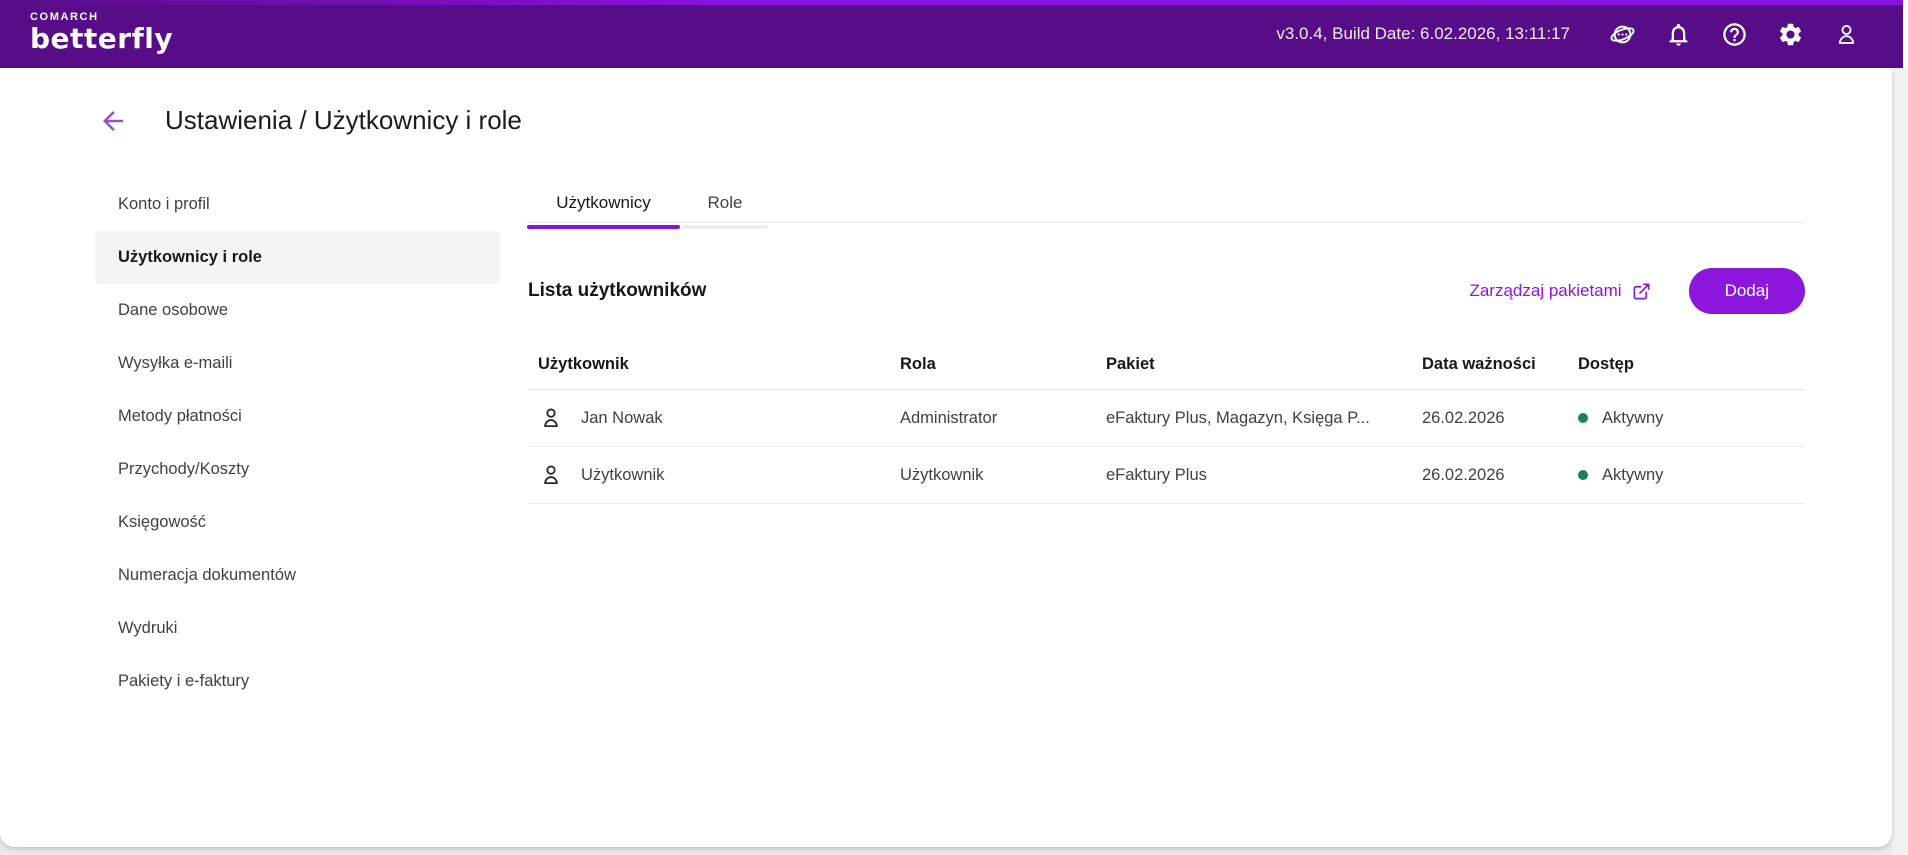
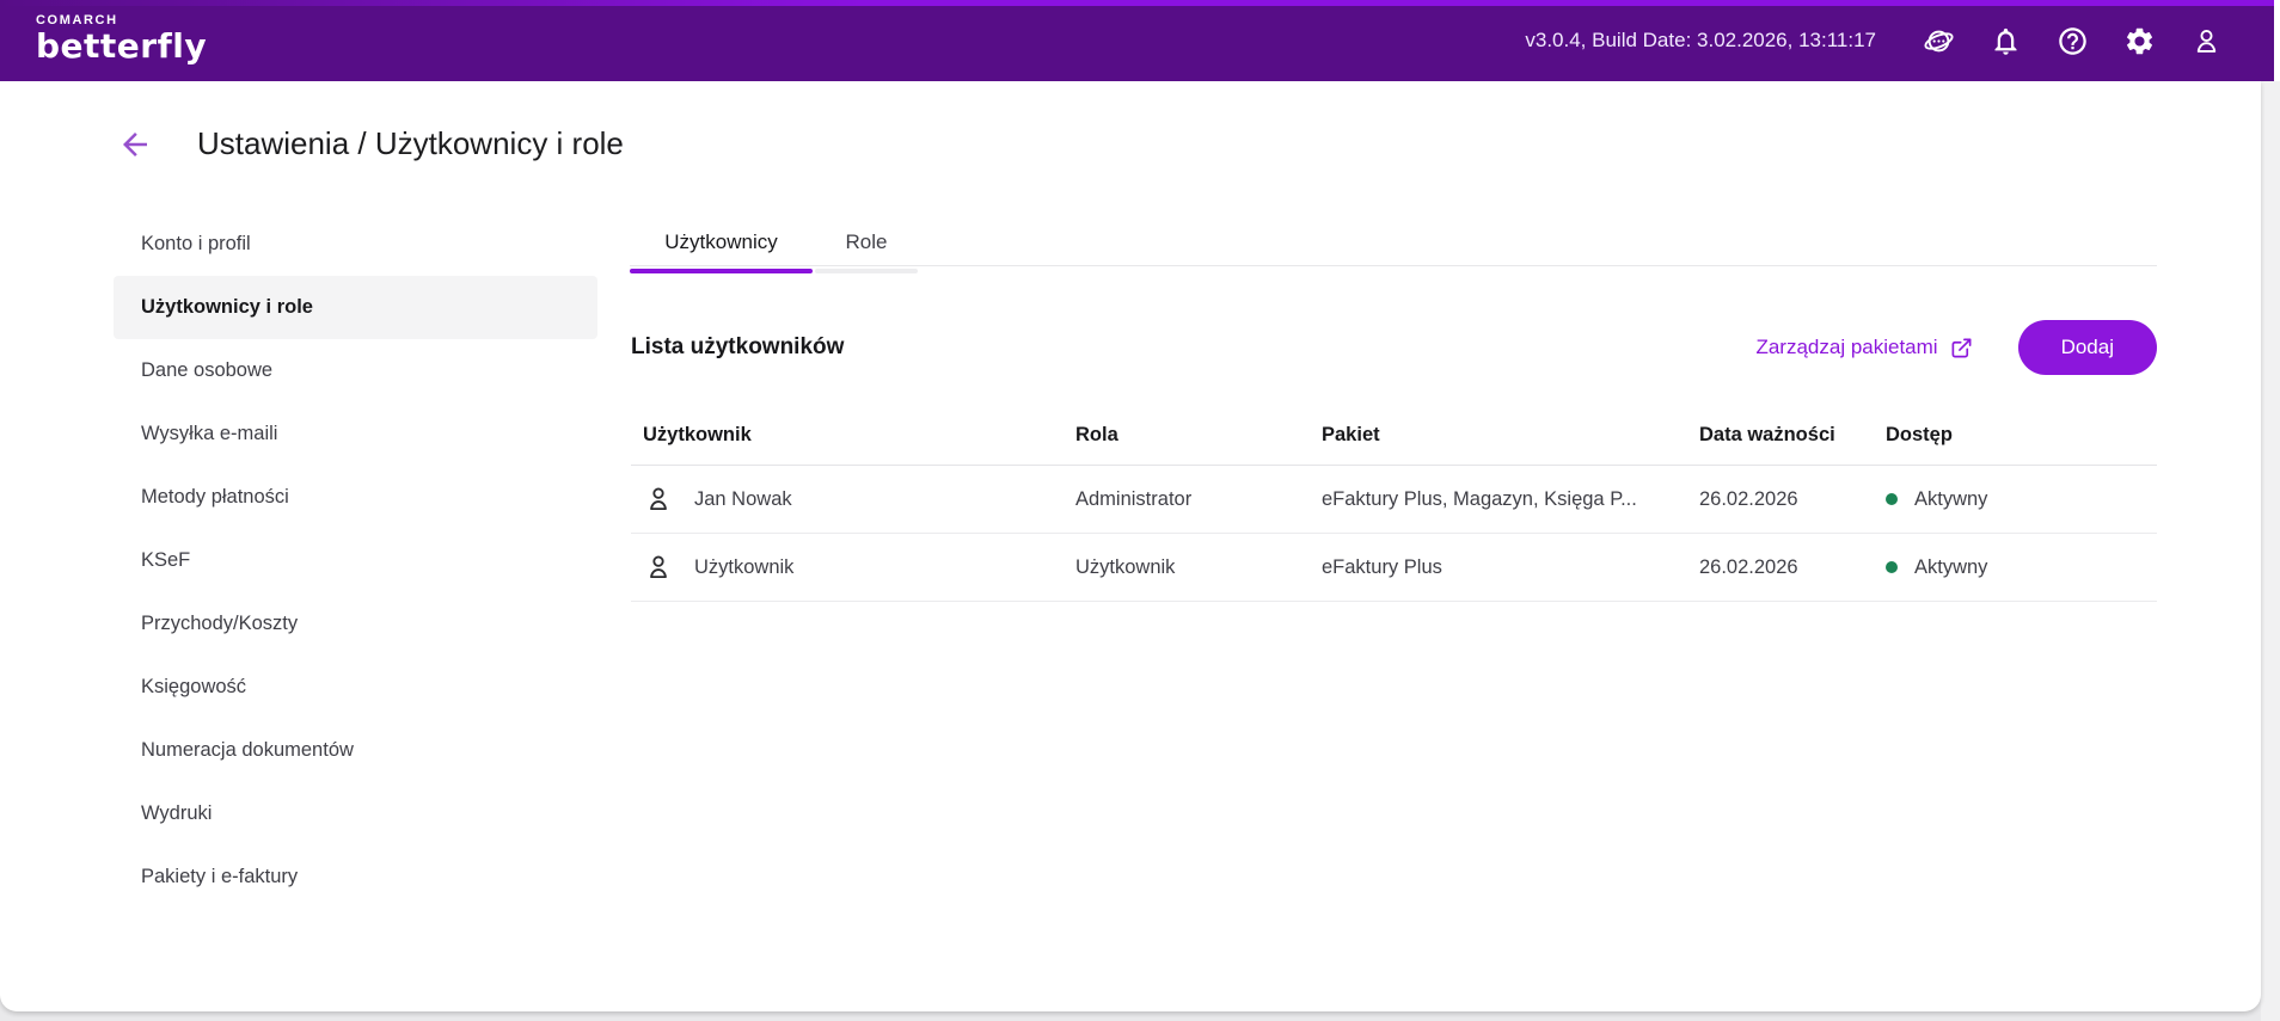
  COMARCH
  betterfly
- v3.0.4, Build Date: 6.02.2026, 13:11:17
+ v3.0.4, Build Date: 3.02.2026, 13:11:17
  Ustawienia / Użytkownicy i role
  Konto i profil
  Użytkownicy i role
  Dane osobowe
  Wysyłka e-maili
  Metody płatności
+ KSeF
  Przychody/Koszty
  Księgowość
  Numeracja dokumentów
  Wydruki
  Pakiety i e-faktury
  Użytkownicy
  Role
  Lista użytkowników
  Zarządzaj pakietami
  Dodaj
  Użytkownik
  Rola
  Pakiet
  Data ważności
  Dostęp
  Jan Nowak
  Administrator
  eFaktury Plus, Magazyn, Księga P...
  26.02.2026
  Aktywny
  Użytkownik
  Użytkownik
  eFaktury Plus
  26.02.2026
  Aktywny
